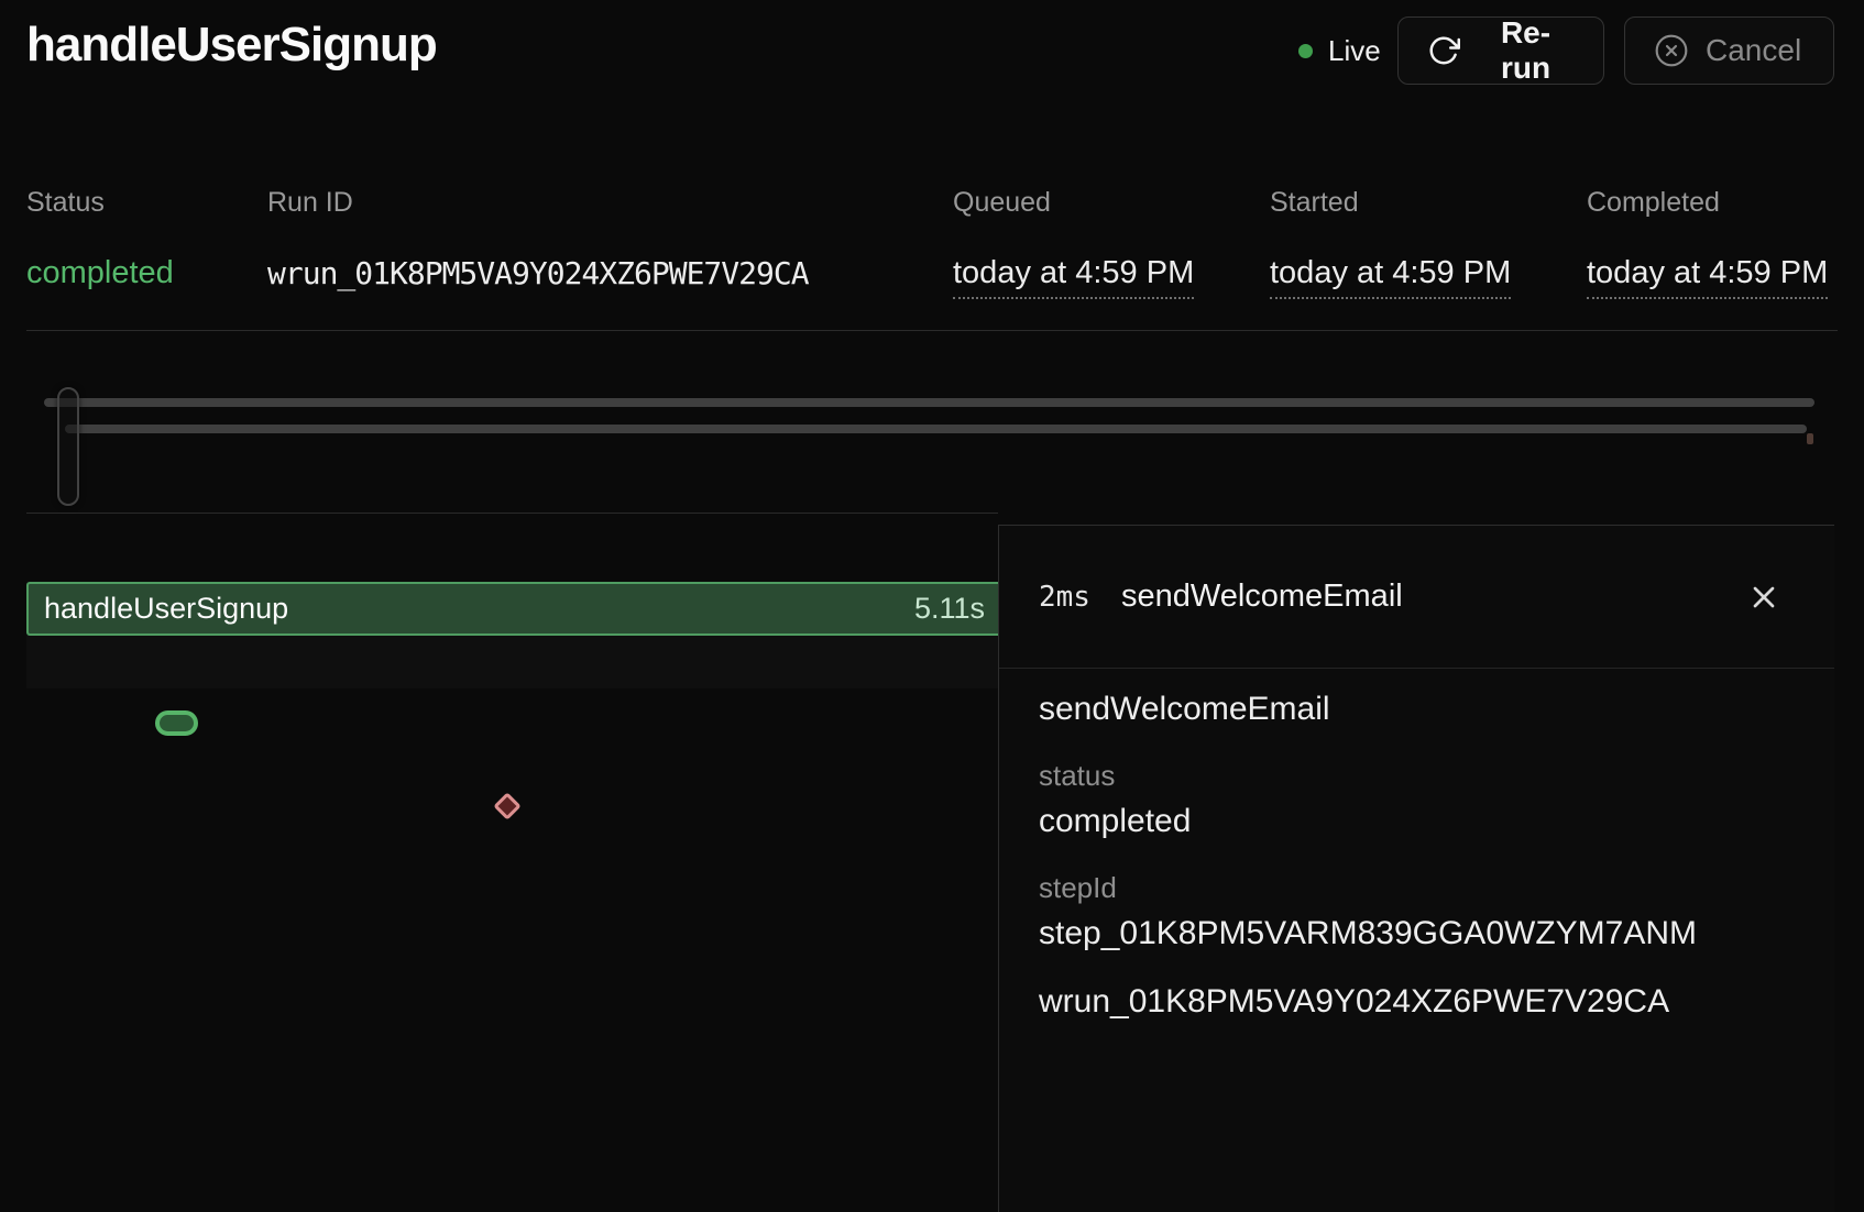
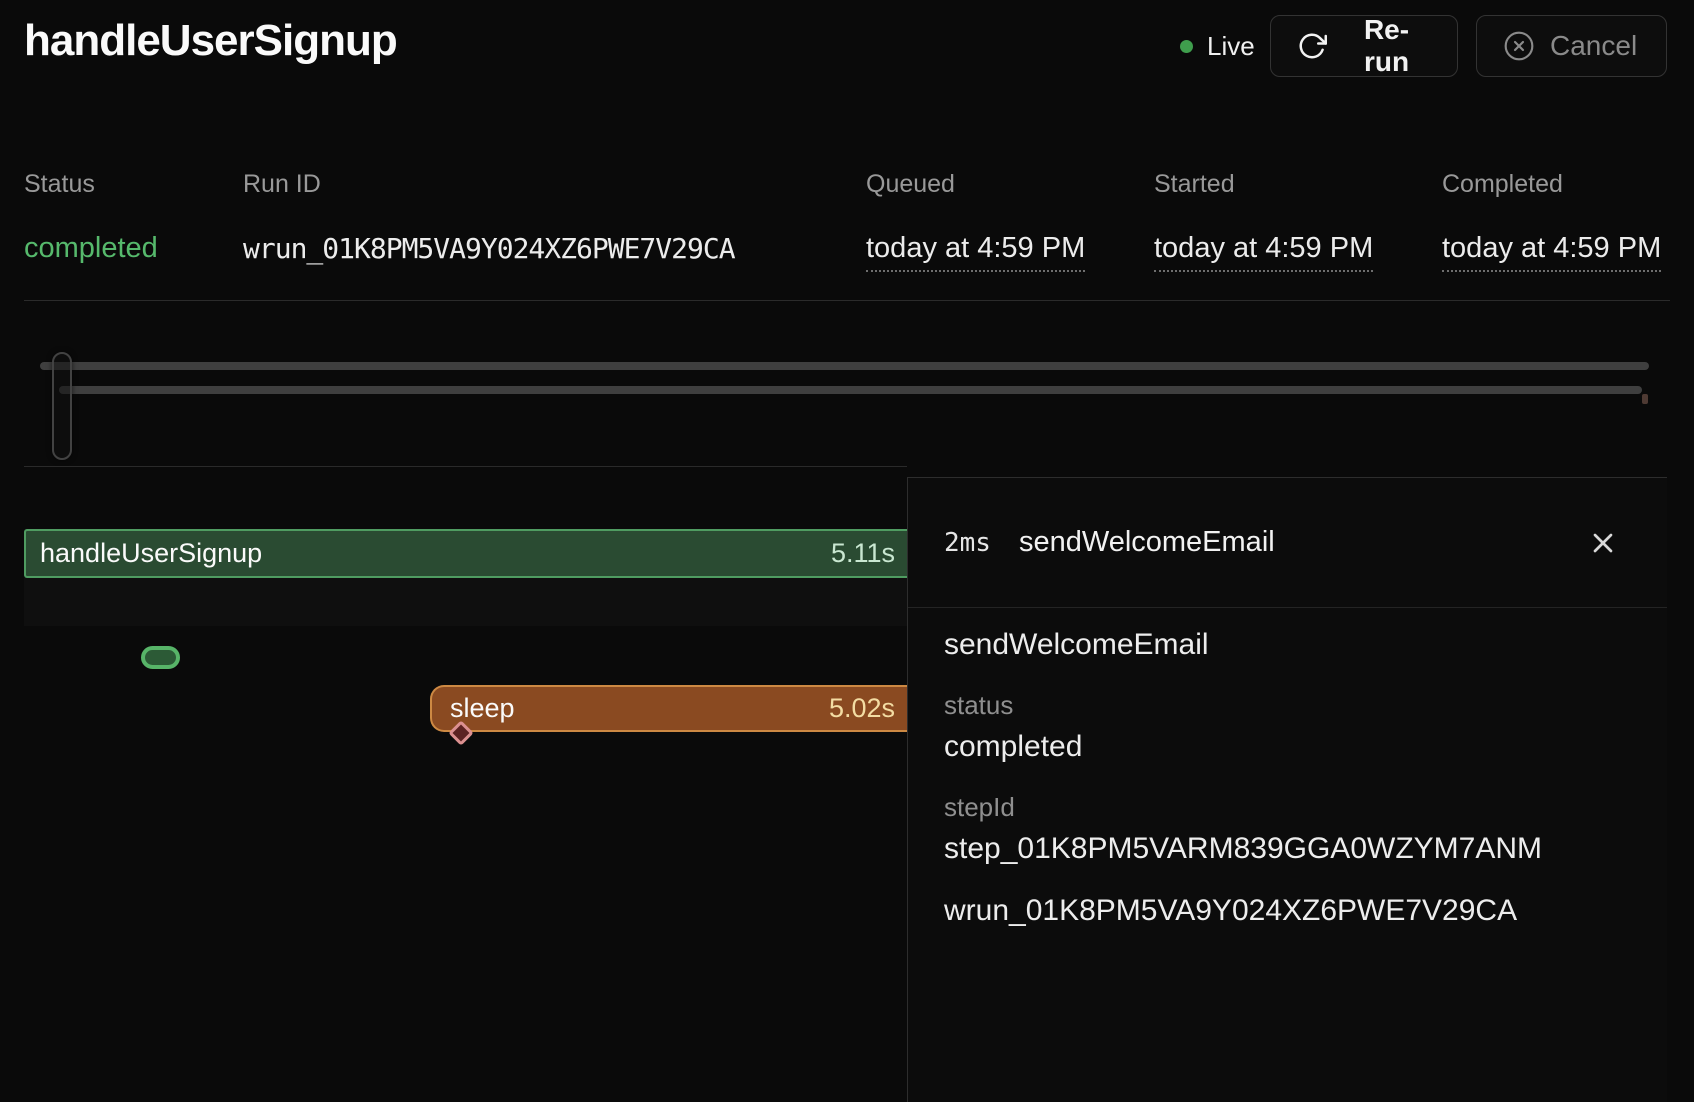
  handleUserSignup
  Live
  Re-run
  Cancel
  Status
  completed
  Run ID
  wrun_01K8PM5VA9Y024XZ6PWE7V29CA
  Queued
  today at 4:59 PM
  Started
  today at 4:59 PM
  Completed
  today at 4:59 PM
  handleUserSignup
  5.11s
+ sleep
+ 5.02s
  2ms
  sendWelcomeEmail
  sendWelcomeEmail
  status
  completed
  stepId
  step_01K8PM5VARM839GGA0WZYM7ANM
  wrun_01K8PM5VA9Y024XZ6PWE7V29CA
